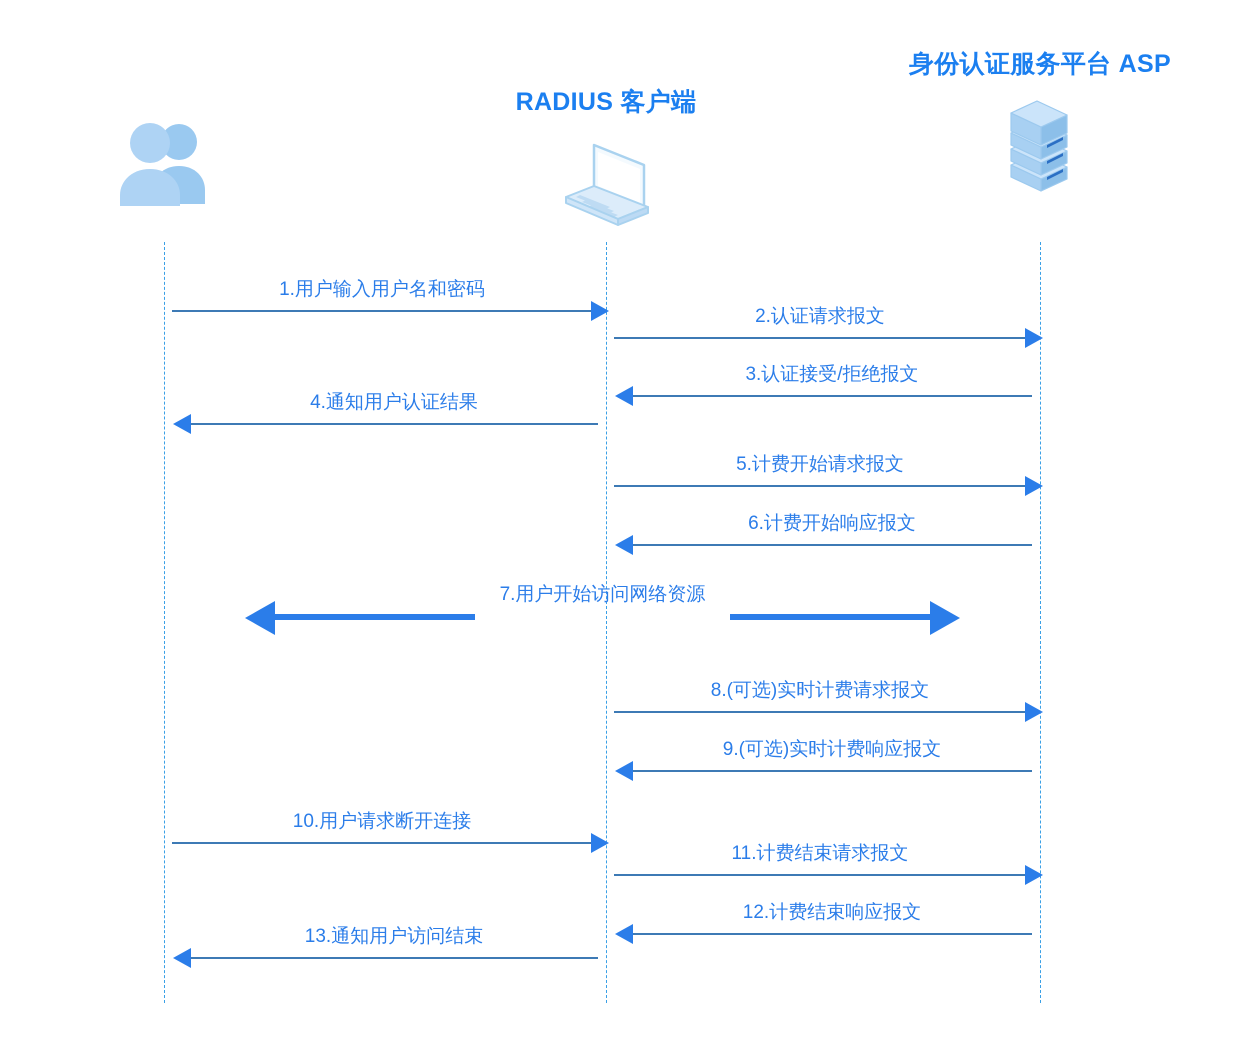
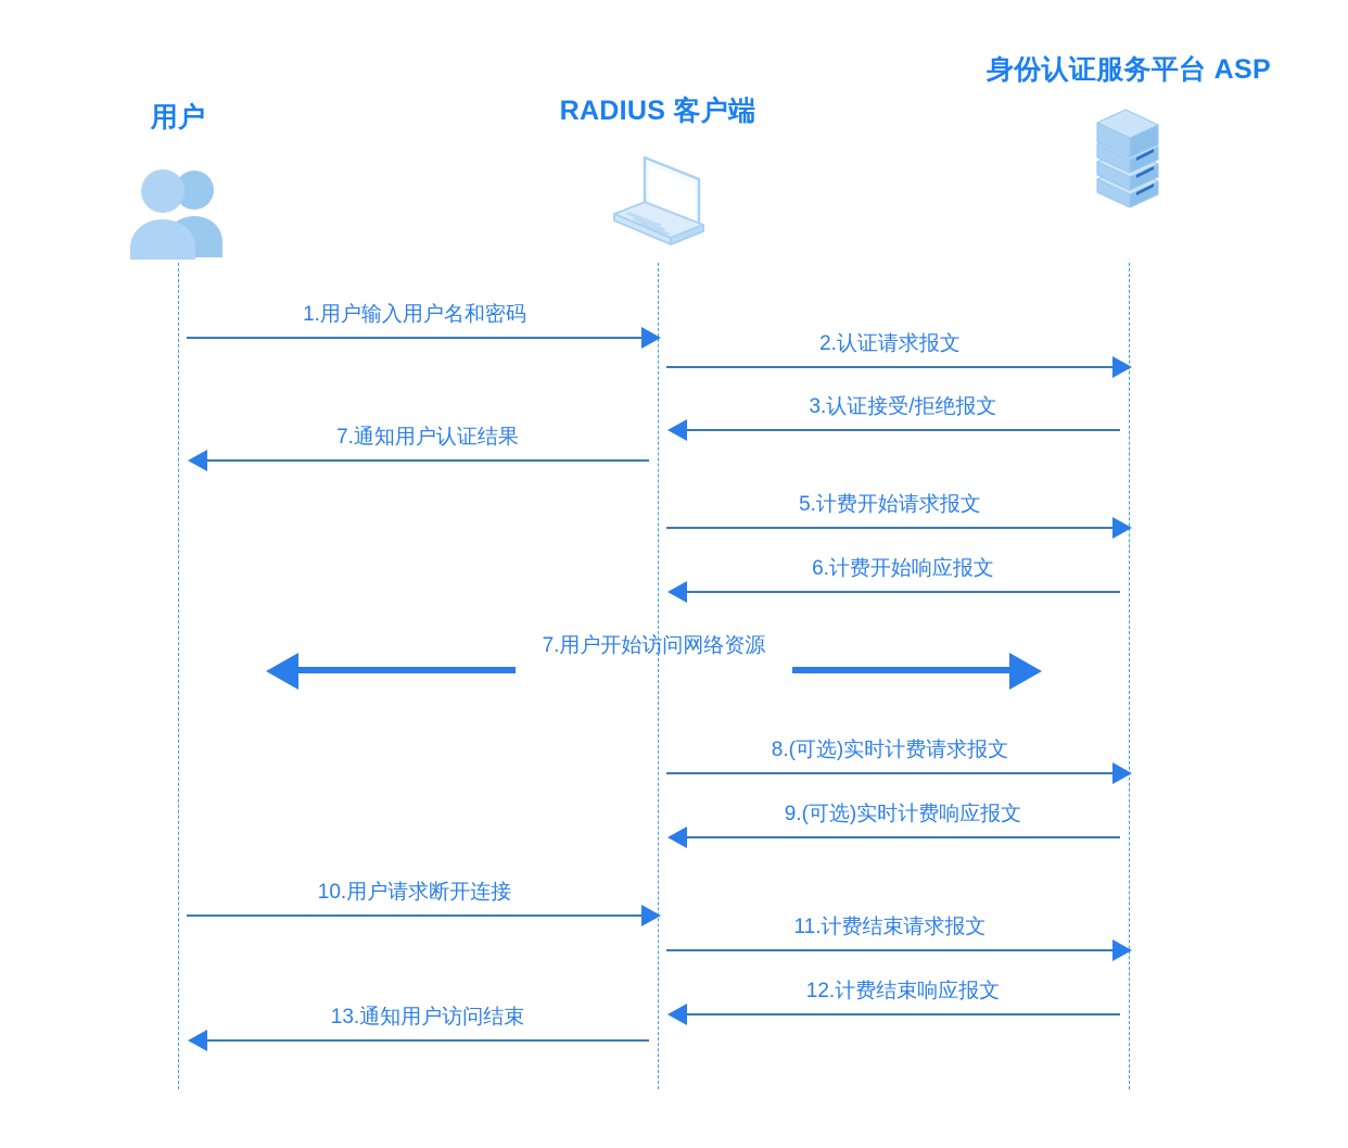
+ 用户
  RADIUS 客户端
  身份认证服务平台 ASP
  1.用户输入用户名和密码
  2.认证请求报文
  3.认证接受/拒绝报文
- 4.通知用户认证结果
+ 7.通知用户认证结果
  5.计费开始请求报文
  6.计费开始响应报文
  7.用户开始访问网络资源
  8.(可选)实时计费请求报文
  9.(可选)实时计费响应报文
  10.用户请求断开连接
  11.计费结束请求报文
  12.计费结束响应报文
  13.通知用户访问结束
